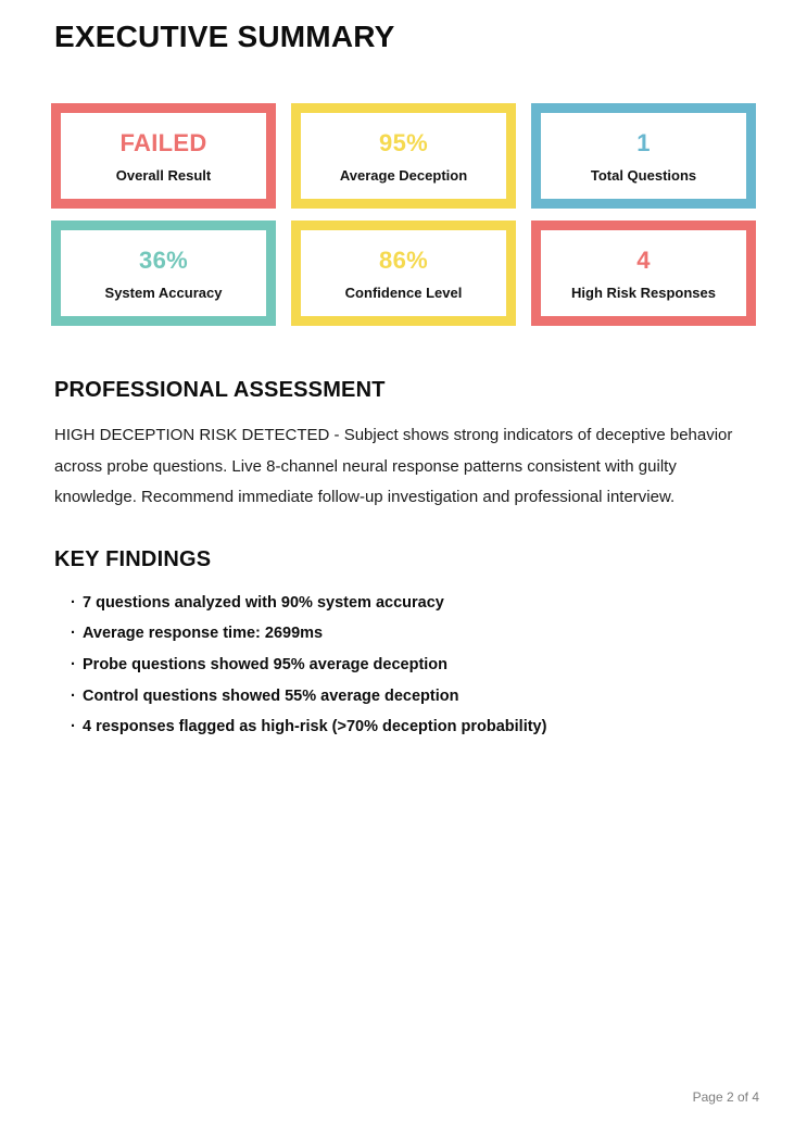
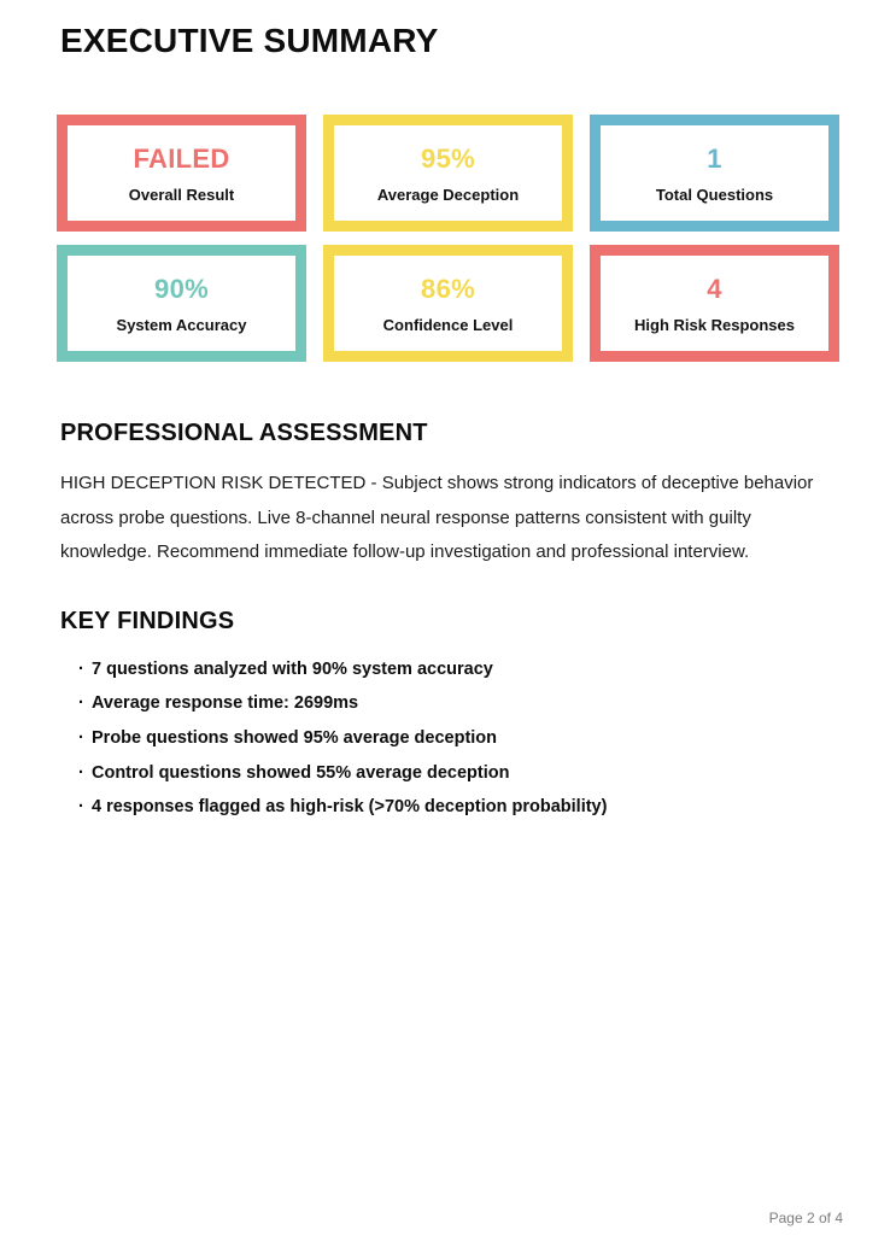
  EXECUTIVE SUMMARY
  FAILED
  Overall Result
  95%
  Average Deception
  1
  Total Questions
- 36%
+ 90%
  System Accuracy
  86%
  Confidence Level
  4
  High Risk Responses
  PROFESSIONAL ASSESSMENT
  HIGH DECEPTION RISK DETECTED - Subject shows strong indicators of deceptive behavior across probe questions. Live 8-channel neural response patterns consistent with guilty knowledge. Recommend immediate follow-up investigation and professional interview.
  KEY FINDINGS
  7 questions analyzed with 90% system accuracy
  Average response time: 2699ms
  Probe questions showed 95% average deception
  Control questions showed 55% average deception
  4 responses flagged as high-risk (>70% deception probability)
  Page 2 of 4
